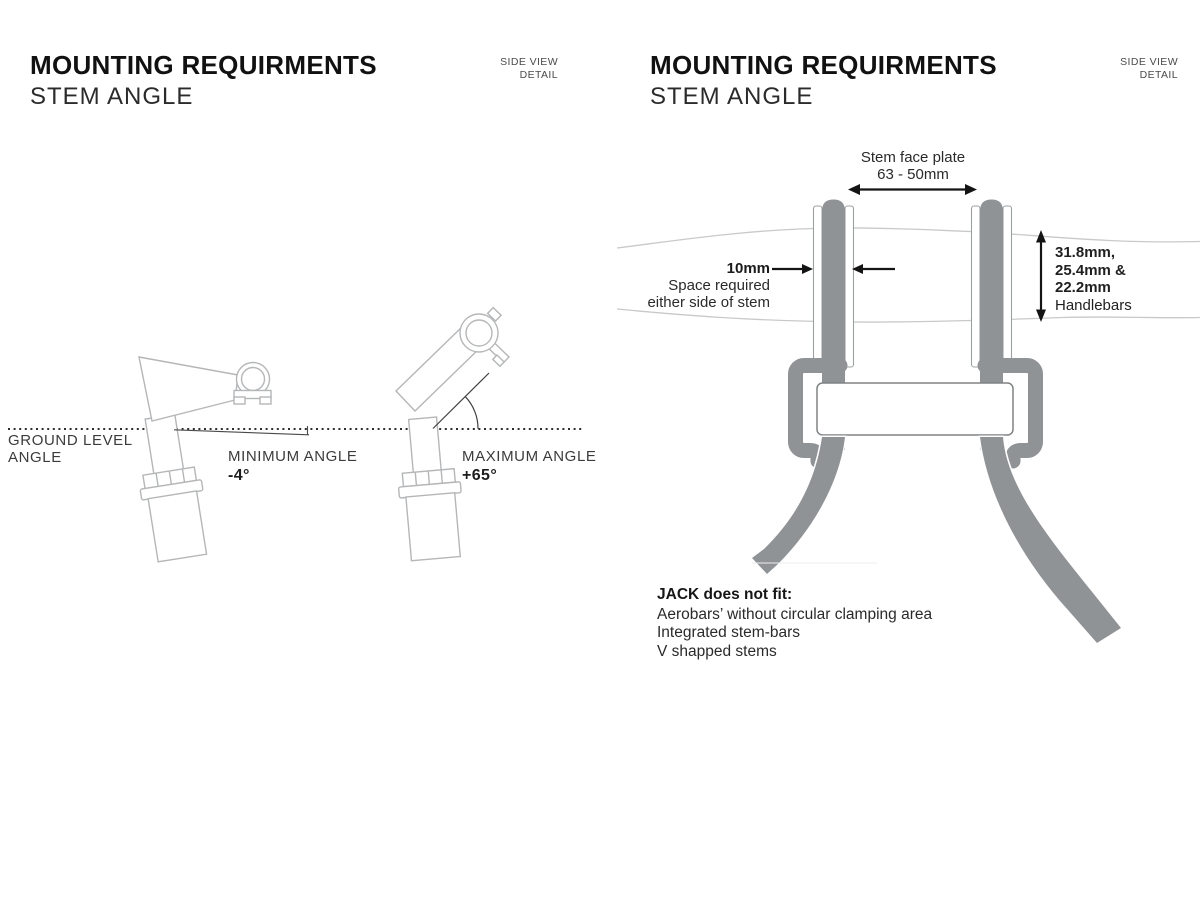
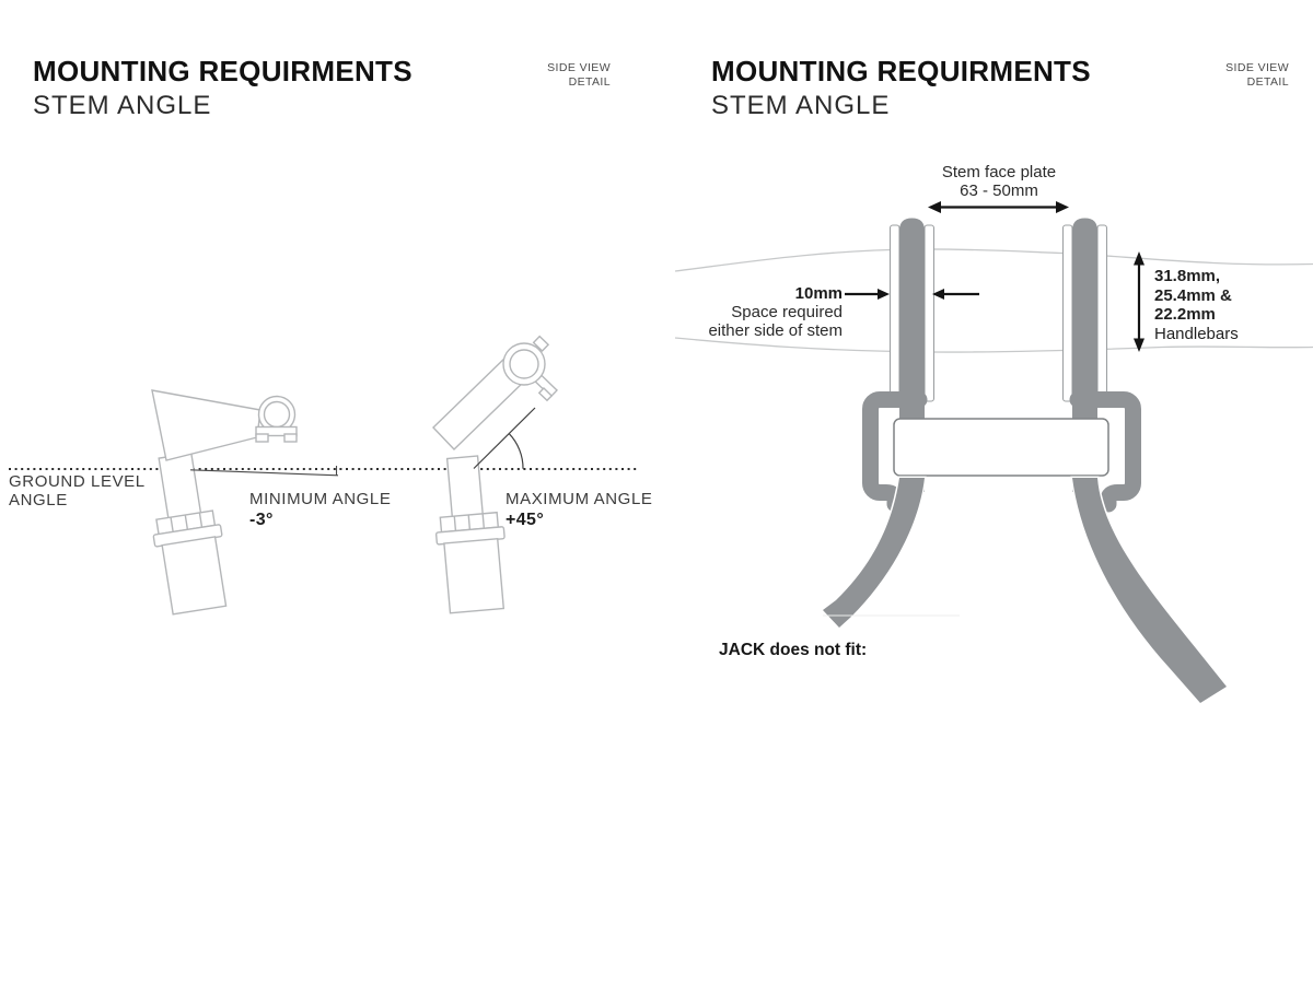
  MOUNTING REQUIRMENTS
  STEM ANGLE
  SIDE VIEW
  DETAIL
  GROUND LEVEL
  ANGLE
  MINIMUM ANGLE
- -4°
+ -3°
  MAXIMUM ANGLE
- +65°
+ +45°
  MOUNTING REQUIRMENTS
  STEM ANGLE
  SIDE VIEW
  DETAIL
  Stem face plate
  63 - 50mm
  10mm
  Space required
  either side of stem
  31.8mm,
  25.4mm &
  22.2mm
  Handlebars
  JACK does not fit:
- Aerobars’ without circular clamping area
- Integrated stem-bars
- V shapped stems
